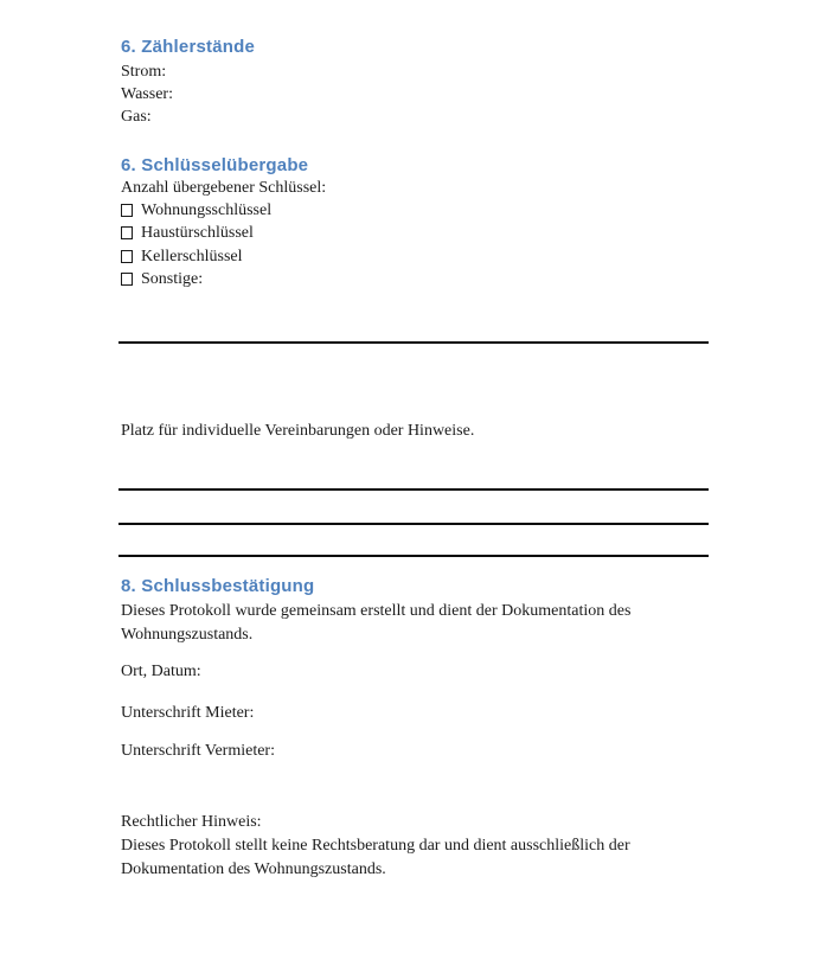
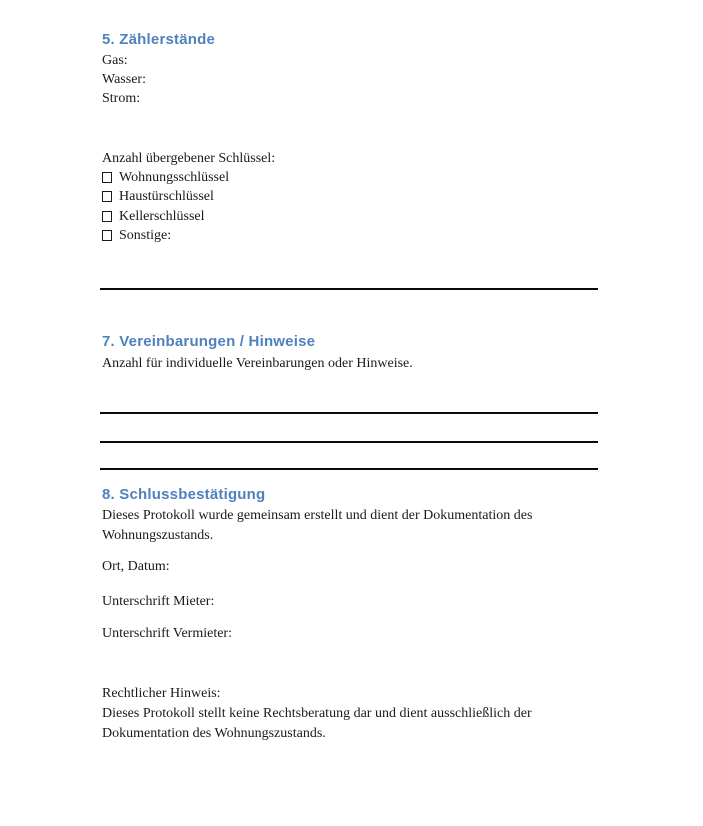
- 6. Zählerstände
+ 5. Zählerstände
- Strom:
+ Gas:
  Wasser:
- Gas:
+ Strom:
- 6. Schlüsselübergabe
  Anzahl übergebener Schlüssel:
  Wohnungsschlüssel
  Haustürschlüssel
  Kellerschlüssel
  Sonstige:
+ 7. Vereinbarungen / Hinweise
- Platz für individuelle Vereinbarungen oder Hinweise.
+ Anzahl für individuelle Vereinbarungen oder Hinweise.
  8. Schlussbestätigung
  Dieses Protokoll wurde gemeinsam erstellt und dient der Dokumentation des
  Wohnungszustands.
  Ort, Datum:
  Unterschrift Mieter:
  Unterschrift Vermieter:
  Rechtlicher Hinweis:
  Dieses Protokoll stellt keine Rechtsberatung dar und dient ausschließlich der
  Dokumentation des Wohnungszustands.
